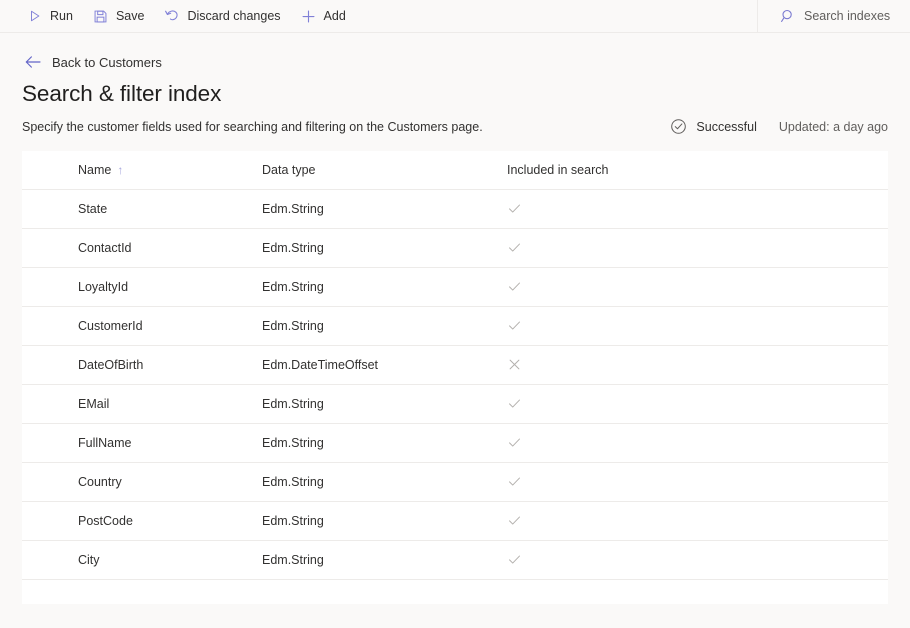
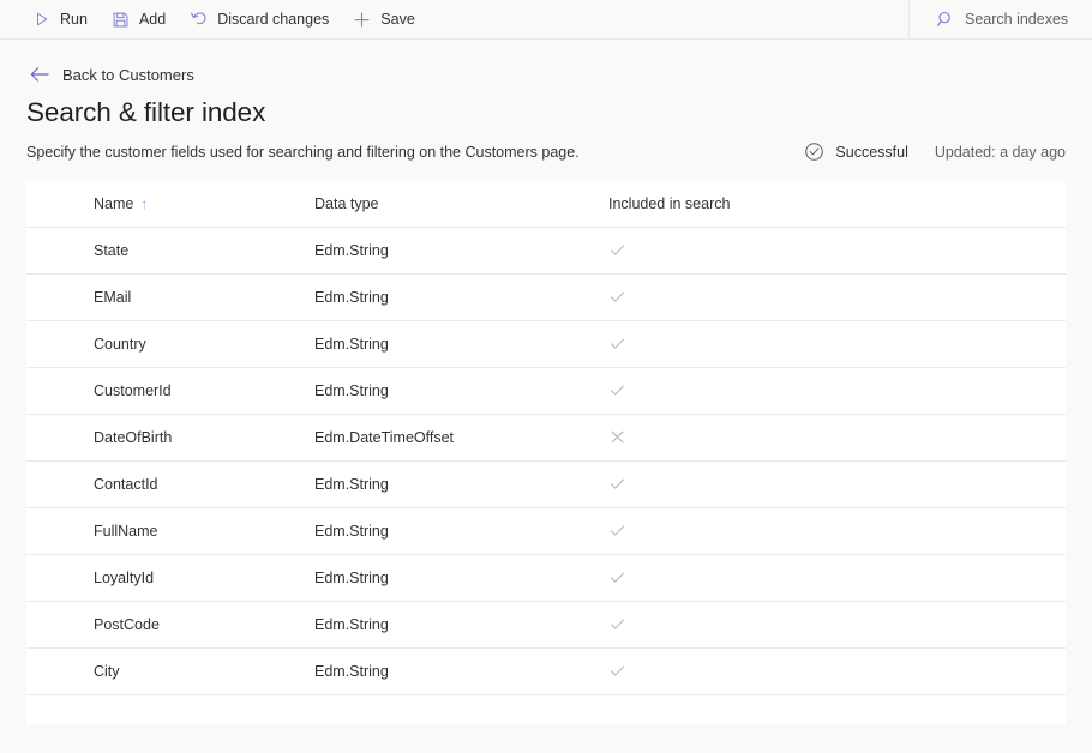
  Run
- Save
+ Add
  Discard changes
- Add
+ Save
  Search indexes
  Back to Customers
  Search & filter index
  Specify the customer fields used for searching and filtering on the Customers page.
  Successful
  Updated: a day ago
  Name ↑	Data type	Included in search
  State	Edm.String
- ContactId	Edm.String
+ EMail	Edm.String
- LoyaltyId	Edm.String
+ Country	Edm.String
  CustomerId	Edm.String
  DateOfBirth	Edm.DateTimeOffset
- EMail	Edm.String
+ ContactId	Edm.String
  FullName	Edm.String
- Country	Edm.String
+ LoyaltyId	Edm.String
  PostCode	Edm.String
  City	Edm.String
